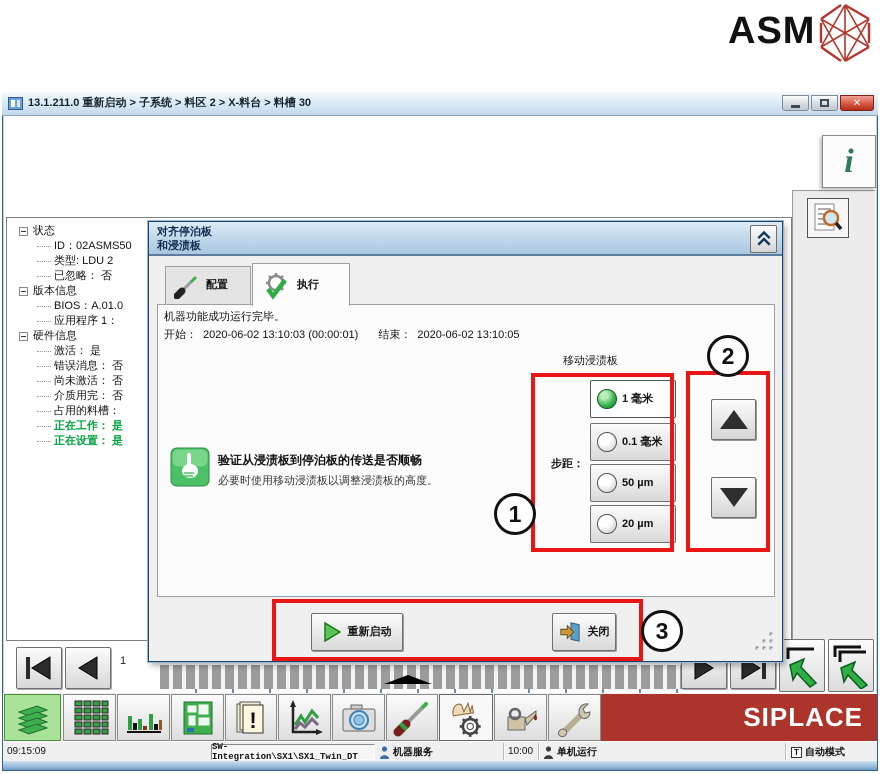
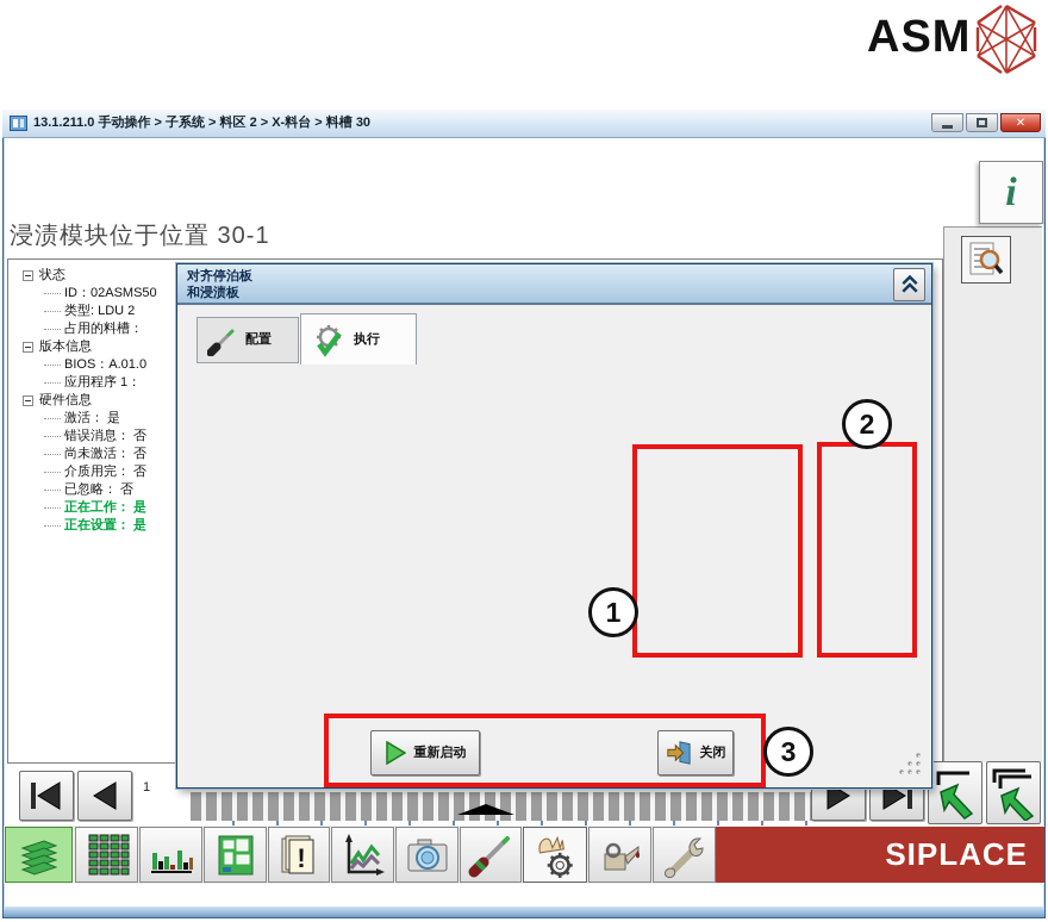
  ASM
- 13.1.211.0 重新启动 > 子系统 > 料区 2 > X-料台 > 料槽 30
+ 13.1.211.0 手动操作 > 子系统 > 料区 2 > X-料台 > 料槽 30
  ✕
  i
+ 浸渍模块位于位置 30-1
  状态
  ID：02ASMS50
  类型: LDU 2
- 已忽略： 否
+ 占用的料槽：
  版本信息
  BIOS：A.01.0
  应用程序 1：
  硬件信息
  激活： 是
  错误消息： 否
  尚未激活： 否
  介质用完： 否
- 占用的料槽：
+ 已忽略： 否
  正在工作： 是
  正在设置： 是
  1
  !
  SIPLACE
- 09:15:09
- SW-Integration\SX1\SX1_Twin_DT
- 机器服务
- 10:00
- 单机运行
- T
- 自动模式
  对齐停泊板
  和浸渍板
  配置
  执行
- 机器功能成功运行完毕。
- 开始： 2020-06-02 13:10:03 (00:00:01) 结束： 2020-06-02 13:10:05
- 移动浸渍板
- 步距：
- 1 毫米
- 0.1 毫米
- 50 µm
- 20 µm
- 验证从浸渍板到停泊板的传送是否顺畅
- 必要时使用移动浸渍板以调整浸渍板的高度。
  重新启动
  关闭
  1
  2
  3
